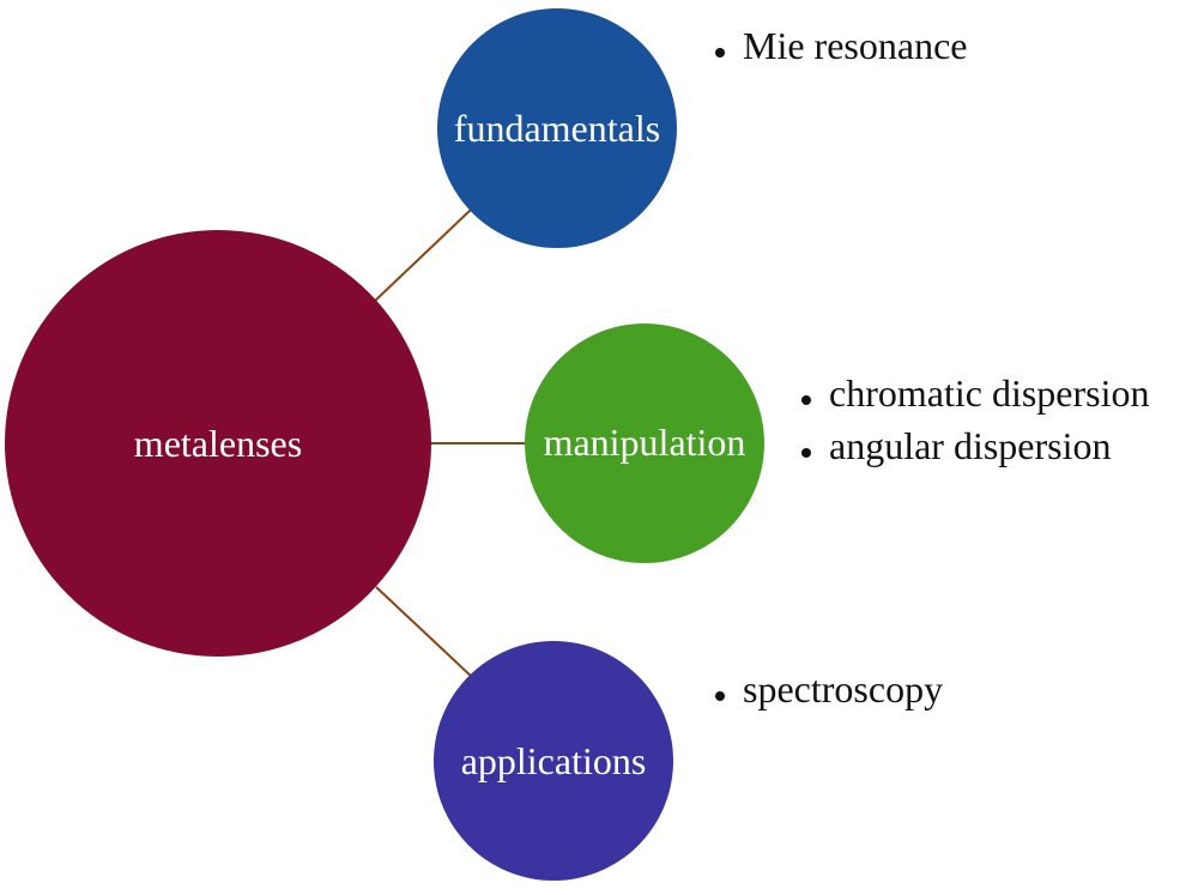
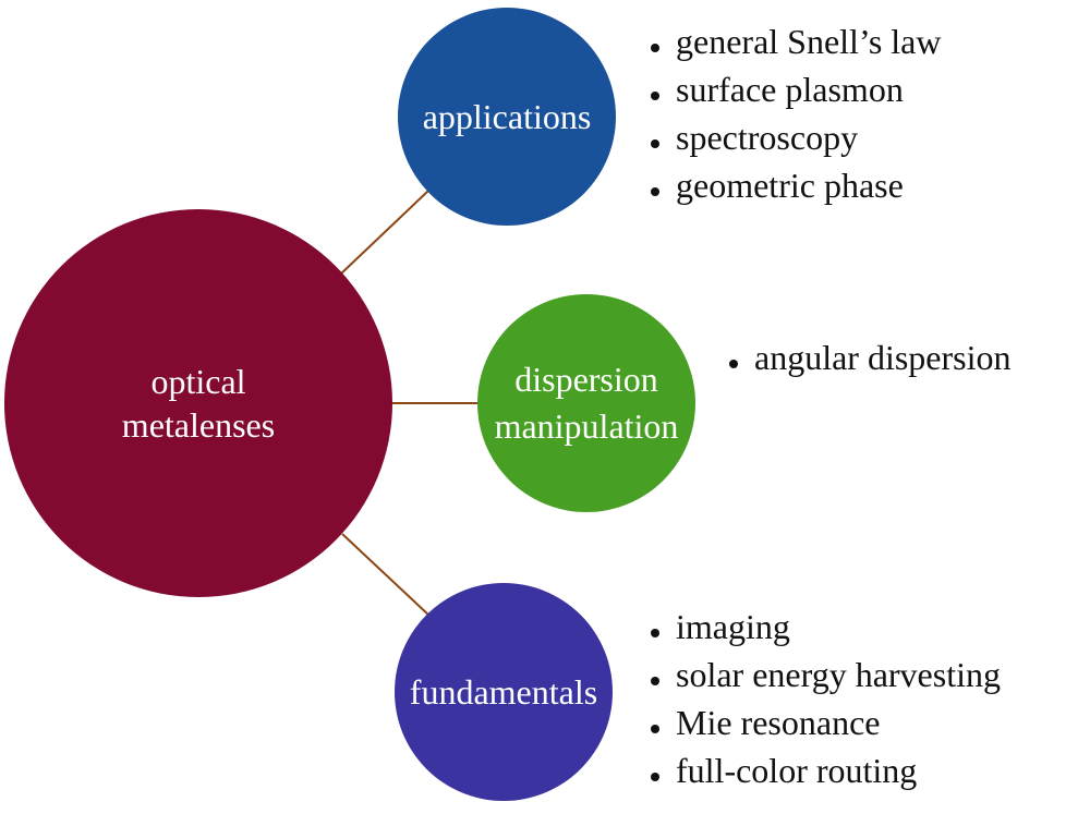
+ optical
  metalenses
- fundamentals
+ applications
+ general Snell’s law
+ surface plasmon
- Mie resonance
+ spectroscopy
+ geometric phase
+ dispersion
  manipulation
- chromatic dispersion
  angular dispersion
- applications
+ fundamentals
+ imaging
+ solar energy harvesting
- spectroscopy
+ Mie resonance
+ full-color routing
